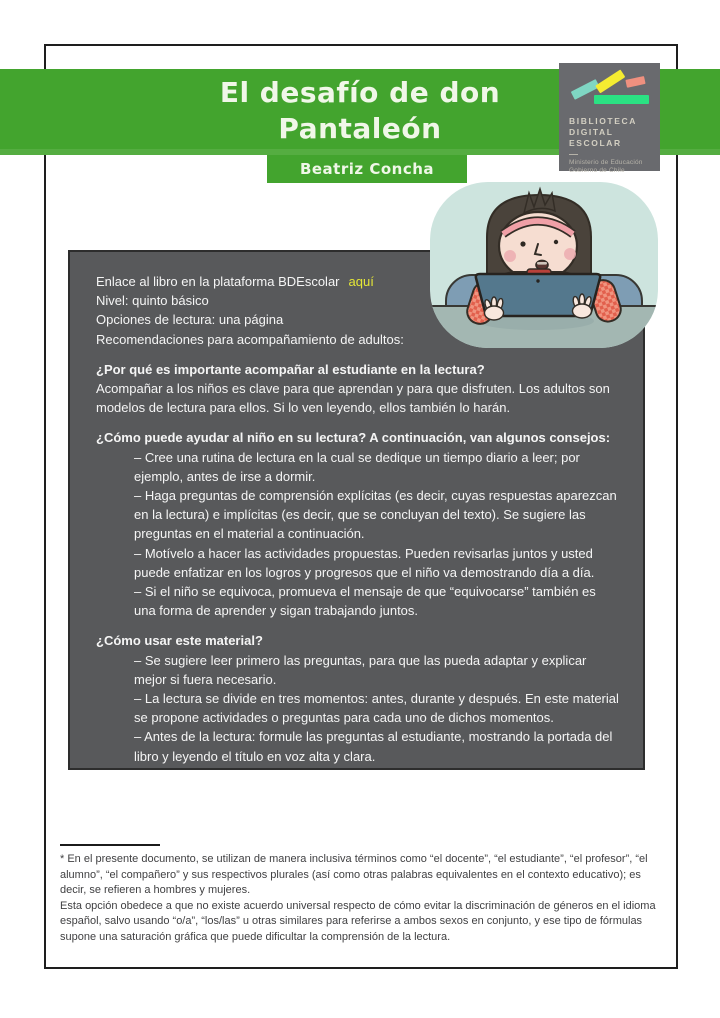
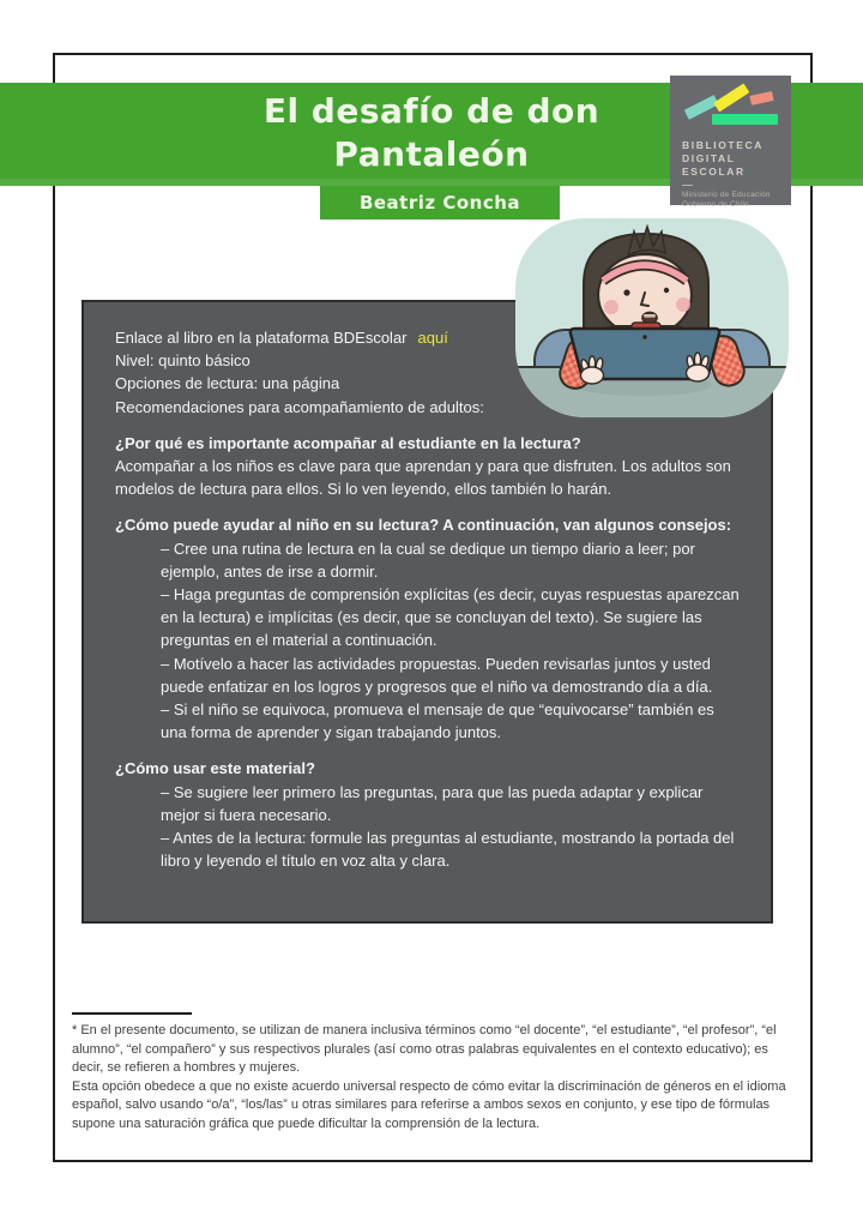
  El desafío de don
  Pantaleón
  Beatriz Concha
  BIBLIOTECA
  DIGITAL
  ESCOLAR
  Enlace al libro en la plataforma BDEscolar aquí
  Nivel: quinto básico
  Opciones de lectura: una página
  Recomendaciones para acompañamiento de adultos:
  ¿Por qué es importante acompañar al estudiante en la lectura?
  Acompañar a los niños es clave para que aprendan y para que disfruten. Los adultos son modelos de lectura para ellos. Si lo ven leyendo, ellos también lo harán.
  ¿Cómo puede ayudar al niño en su lectura? A continuación, van algunos consejos:
  – Cree una rutina de lectura en la cual se dedique un tiempo diario a leer; por ejemplo, antes de irse a dormir.
  – Haga preguntas de comprensión explícitas (es decir, cuyas respuestas aparezcan en la lectura) e implícitas (es decir, que se concluyan del texto). Se sugiere las preguntas en el material a continuación.
  – Motívelo a hacer las actividades propuestas. Pueden revisarlas juntos y usted puede enfatizar en los logros y progresos que el niño va demostrando día a día.
  – Si el niño se equivoca, promueva el mensaje de que “equivocarse” también es una forma de aprender y sigan trabajando juntos.
  ¿Cómo usar este material?
  – Se sugiere leer primero las preguntas, para que las pueda adaptar y explicar mejor si fuera necesario.
- – La lectura se divide en tres momentos: antes, durante y después. En este material se propone actividades o preguntas para cada uno de dichos momentos.
  – Antes de la lectura: formule las preguntas al estudiante, mostrando la portada del libro y leyendo el título en voz alta y clara.
  * En el presente documento, se utilizan de manera inclusiva términos como “el docente”, “el estudiante”, “el profesor”, “el alumno”, “el compañero” y sus respectivos plurales (así como otras palabras equivalentes en el contexto educativo); es decir, se refieren a hombres y mujeres.
  Esta opción obedece a que no existe acuerdo universal respecto de cómo evitar la discriminación de géneros en el idioma español, salvo usando “o/a”, “los/las” u otras similares para referirse a ambos sexos en conjunto, y ese tipo de fórmulas supone una saturación gráfica que puede dificultar la comprensión de la lectura.
